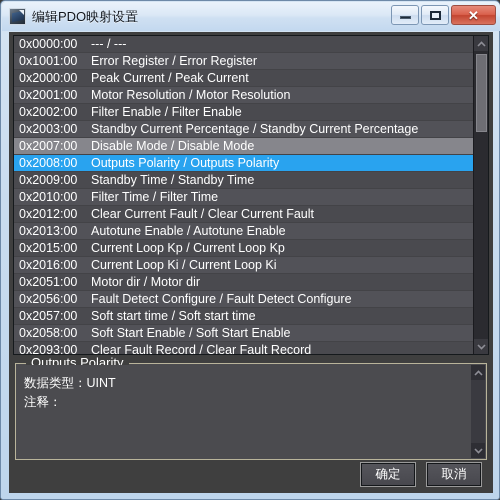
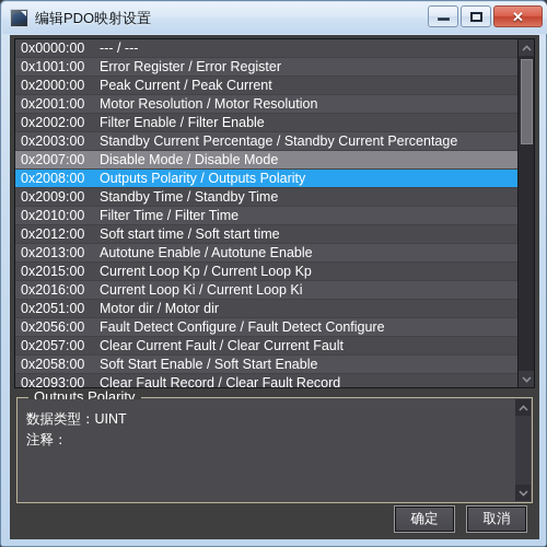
  编辑PDO映射设置
  ✕
  0x0000:00
  --- / ---
  0x1001:00
  Error Register / Error Register
  0x2000:00
  Peak Current / Peak Current
  0x2001:00
  Motor Resolution / Motor Resolution
  0x2002:00
  Filter Enable / Filter Enable
  0x2003:00
  Standby Current Percentage / Standby Current Percentage
  0x2007:00
  Disable Mode / Disable Mode
  0x2008:00
  Outputs Polarity / Outputs Polarity
  0x2009:00
  Standby Time / Standby Time
  0x2010:00
  Filter Time / Filter Time
  0x2012:00
- Clear Current Fault / Clear Current Fault
+ Soft start time / Soft start time
  0x2013:00
  Autotune Enable / Autotune Enable
  0x2015:00
  Current Loop Kp / Current Loop Kp
  0x2016:00
  Current Loop Ki / Current Loop Ki
  0x2051:00
  Motor dir / Motor dir
  0x2056:00
  Fault Detect Configure / Fault Detect Configure
  0x2057:00
- Soft start time / Soft start time
+ Clear Current Fault / Clear Current Fault
  0x2058:00
  Soft Start Enable / Soft Start Enable
  0x2093:00
  Clear Fault Record / Clear Fault Record
  Outputs Polarity
  数据类型：UINT
  注释：
  确定
  取消
